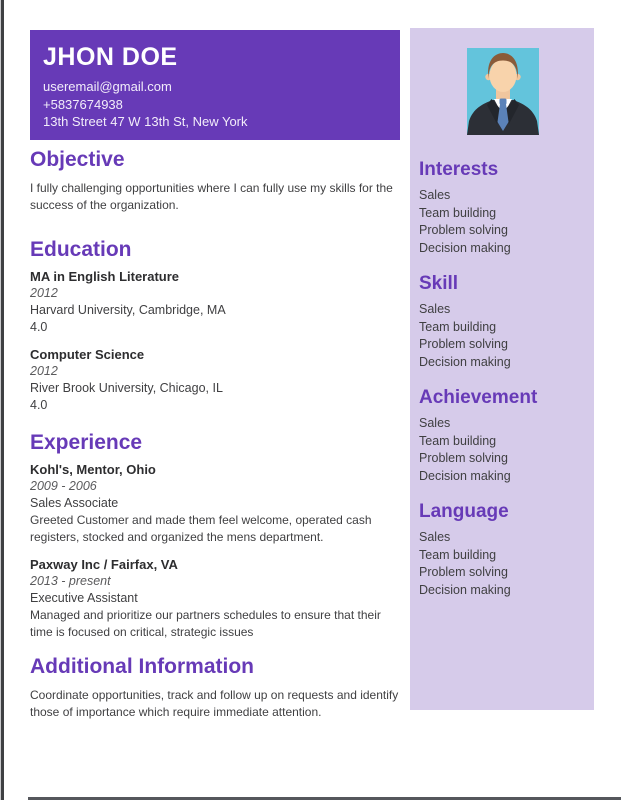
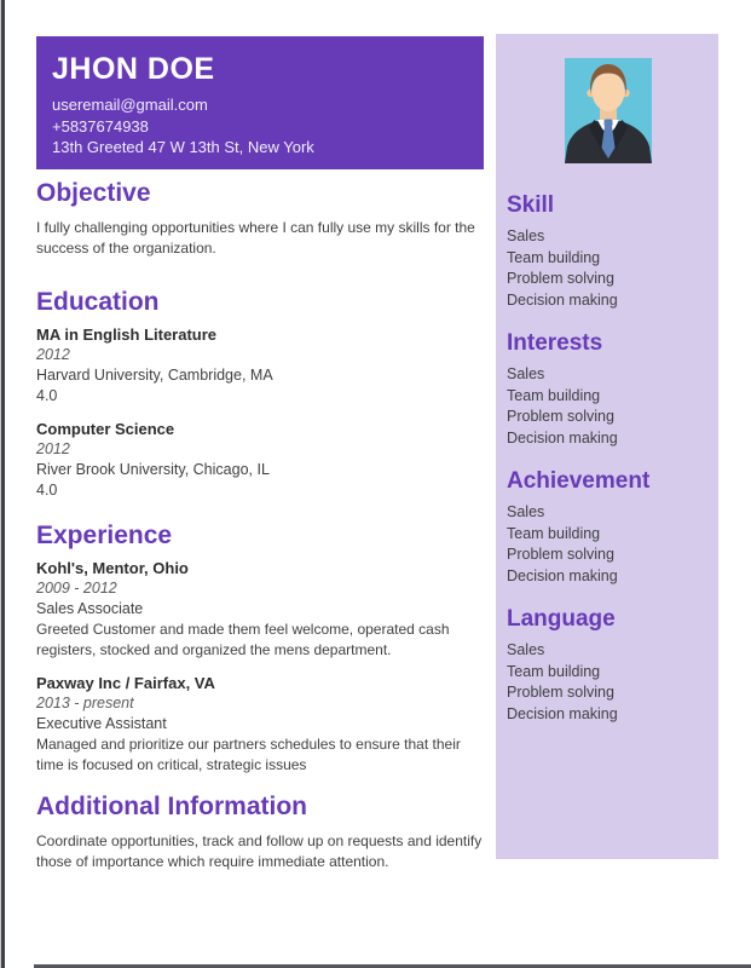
  JHON DOE
  useremail@gmail.com
  +5837674938
- 13th Street 47 W 13th St, New York
+ 13th Greeted 47 W 13th St, New York
  Objective
  I fully challenging opportunities where I can fully use my skills for the success of the organization.
  Education
  MA in English Literature
  2012
  Harvard University, Cambridge, MA
  4.0
  Computer Science
  2012
  River Brook University, Chicago, IL
  4.0
  Experience
  Kohl's, Mentor, Ohio
- 2009 - 2006
+ 2009 - 2012
  Sales Associate
  Greeted Customer and made them feel welcome, operated cash registers, stocked and organized the mens department.
  Paxway Inc / Fairfax, VA
  2013 - present
  Executive Assistant
  Managed and prioritize our partners schedules to ensure that their time is focused on critical, strategic issues
  Additional Information
  Coordinate opportunities, track and follow up on requests and identify those of importance which require immediate attention.
- Interests
+ Skill
  Sales
  Team building
  Problem solving
  Decision making
- Skill
+ Interests
  Sales
  Team building
  Problem solving
  Decision making
  Achievement
  Sales
  Team building
  Problem solving
  Decision making
  Language
  Sales
  Team building
  Problem solving
  Decision making
